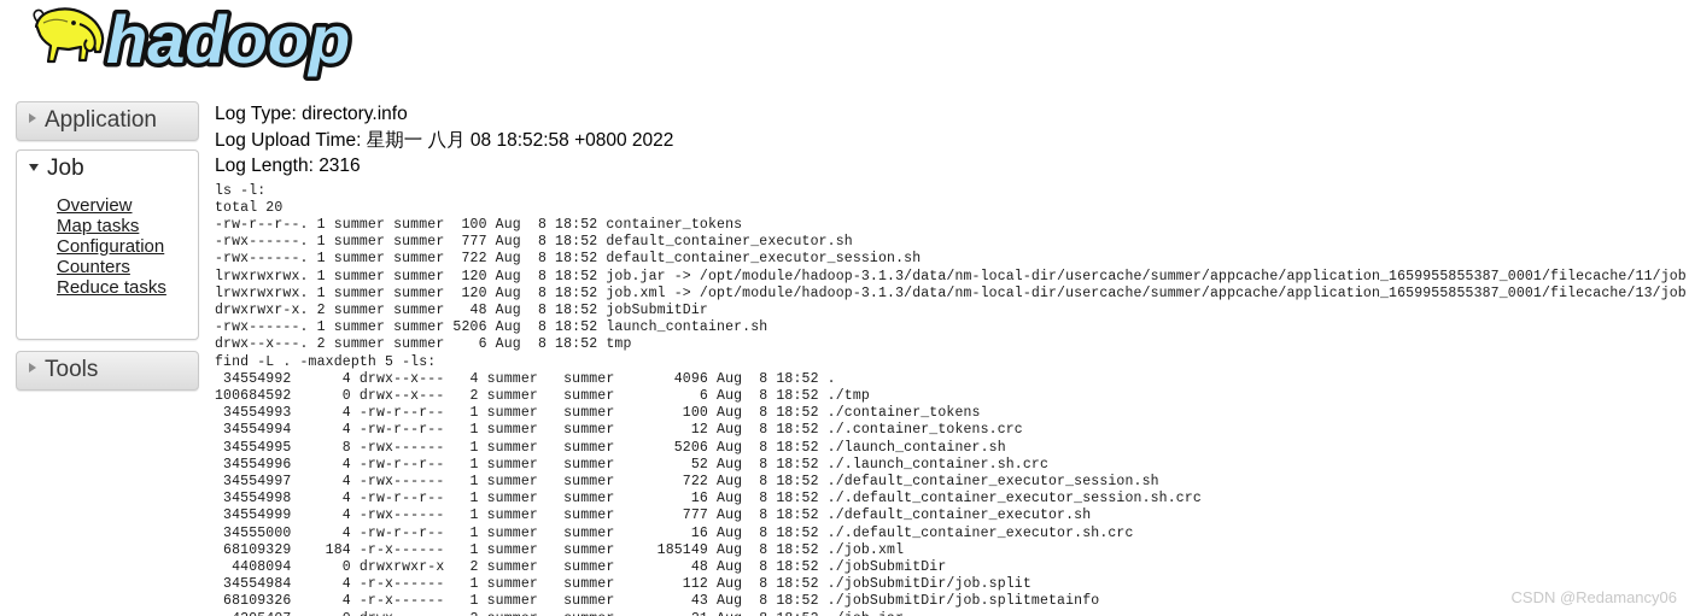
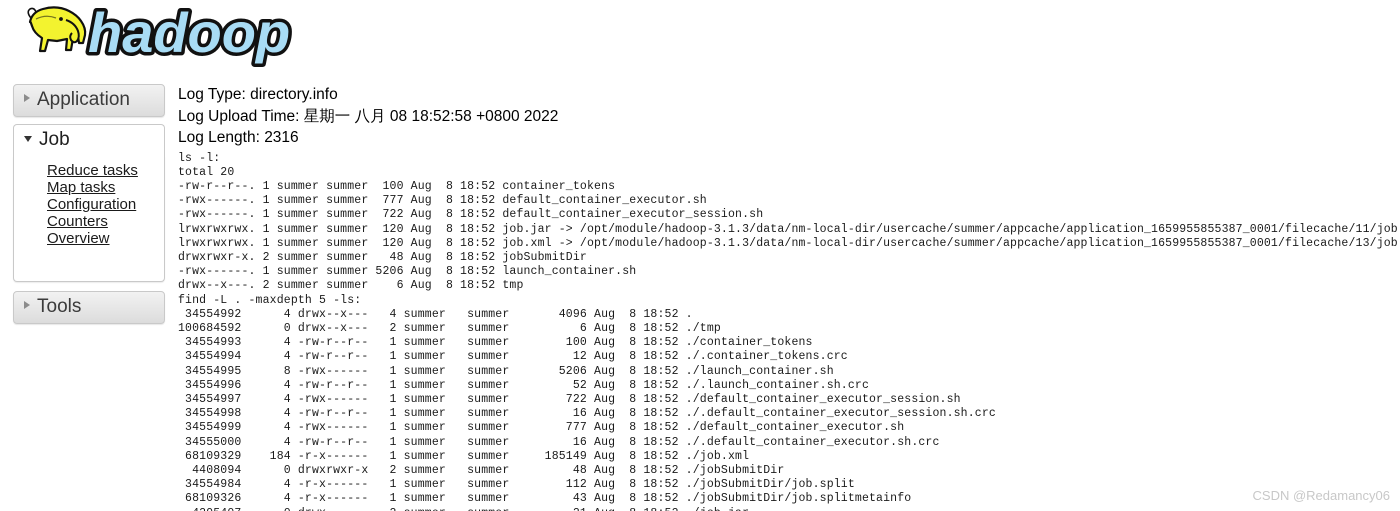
  hadoop
  Application
  Job
- Overview
+ Reduce tasks
  Map tasks
  Configuration
  Counters
- Reduce tasks
+ Overview
  Tools
  Log Type: directory.info
  Log Upload Time: 星期一 八月 08 18:52:58 +0800 2022
  Log Length: 2316
  ls -l:
  total 20
  -rw-r--r--. 1 summer summer 100 Aug 8 18:52 container_tokens
  -rwx------. 1 summer summer 777 Aug 8 18:52 default_container_executor.sh
  -rwx------. 1 summer summer 722 Aug 8 18:52 default_container_executor_session.sh
  lrwxrwxrwx. 1 summer summer 120 Aug 8 18:52 job.jar -> /opt/module/hadoop-3.1.3/data/nm-local-dir/usercache/summer/appcache/application_1659955855387_0001/filecache/11/job
  lrwxrwxrwx. 1 summer summer 120 Aug 8 18:52 job.xml -> /opt/module/hadoop-3.1.3/data/nm-local-dir/usercache/summer/appcache/application_1659955855387_0001/filecache/13/job
  drwxrwxr-x. 2 summer summer 48 Aug 8 18:52 jobSubmitDir
  -rwx------. 1 summer summer 5206 Aug 8 18:52 launch_container.sh
  drwx--x---. 2 summer summer 6 Aug 8 18:52 tmp
  find -L . -maxdepth 5 -ls:
  34554992 4 drwx--x--- 4 summer summer 4096 Aug 8 18:52 .
  100684592 0 drwx--x--- 2 summer summer 6 Aug 8 18:52 ./tmp
  34554993 4 -rw-r--r-- 1 summer summer 100 Aug 8 18:52 ./container_tokens
  34554994 4 -rw-r--r-- 1 summer summer 12 Aug 8 18:52 ./.container_tokens.crc
  34554995 8 -rwx------ 1 summer summer 5206 Aug 8 18:52 ./launch_container.sh
  34554996 4 -rw-r--r-- 1 summer summer 52 Aug 8 18:52 ./.launch_container.sh.crc
  34554997 4 -rwx------ 1 summer summer 722 Aug 8 18:52 ./default_container_executor_session.sh
  34554998 4 -rw-r--r-- 1 summer summer 16 Aug 8 18:52 ./.default_container_executor_session.sh.crc
  34554999 4 -rwx------ 1 summer summer 777 Aug 8 18:52 ./default_container_executor.sh
  34555000 4 -rw-r--r-- 1 summer summer 16 Aug 8 18:52 ./.default_container_executor.sh.crc
  68109329 184 -r-x------ 1 summer summer 185149 Aug 8 18:52 ./job.xml
  4408094 0 drwxrwxr-x 2 summer summer 48 Aug 8 18:52 ./jobSubmitDir
  34554984 4 -r-x------ 1 summer summer 112 Aug 8 18:52 ./jobSubmitDir/job.split
  68109326 4 -r-x------ 1 summer summer 43 Aug 8 18:52 ./jobSubmitDir/job.splitmetainfo
  CSDN @Redamancy06
